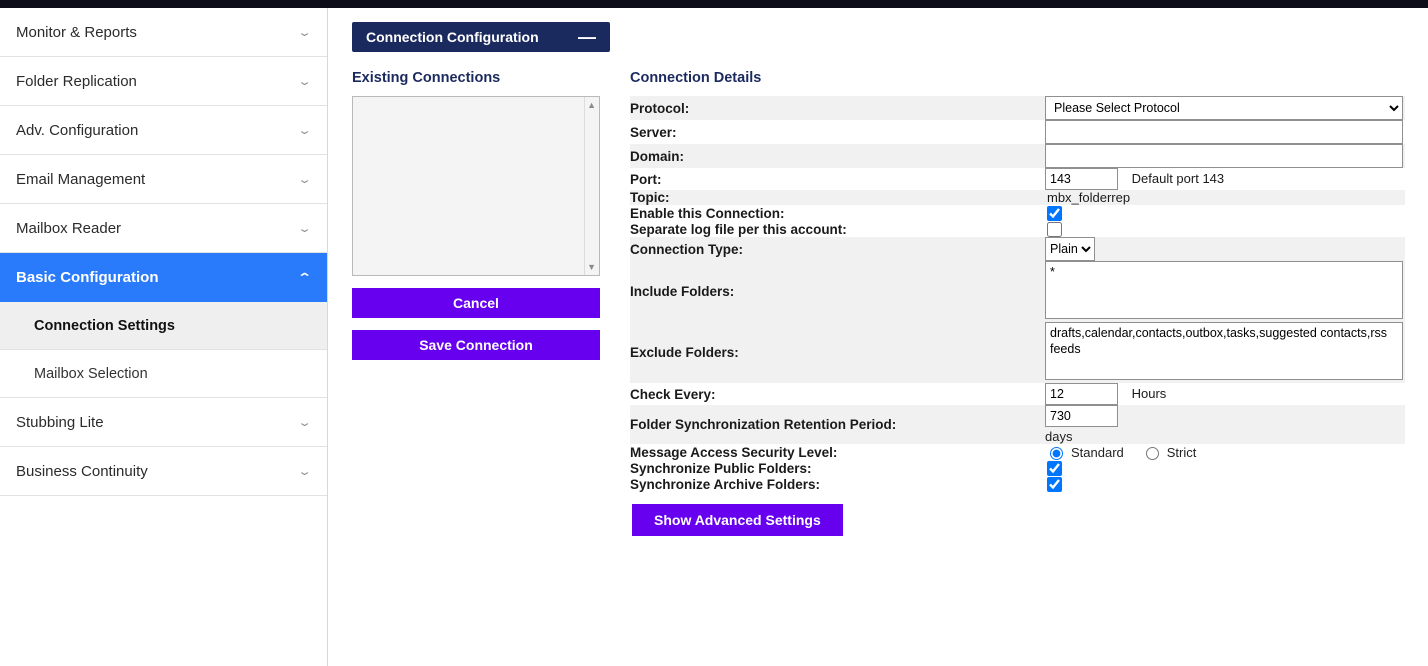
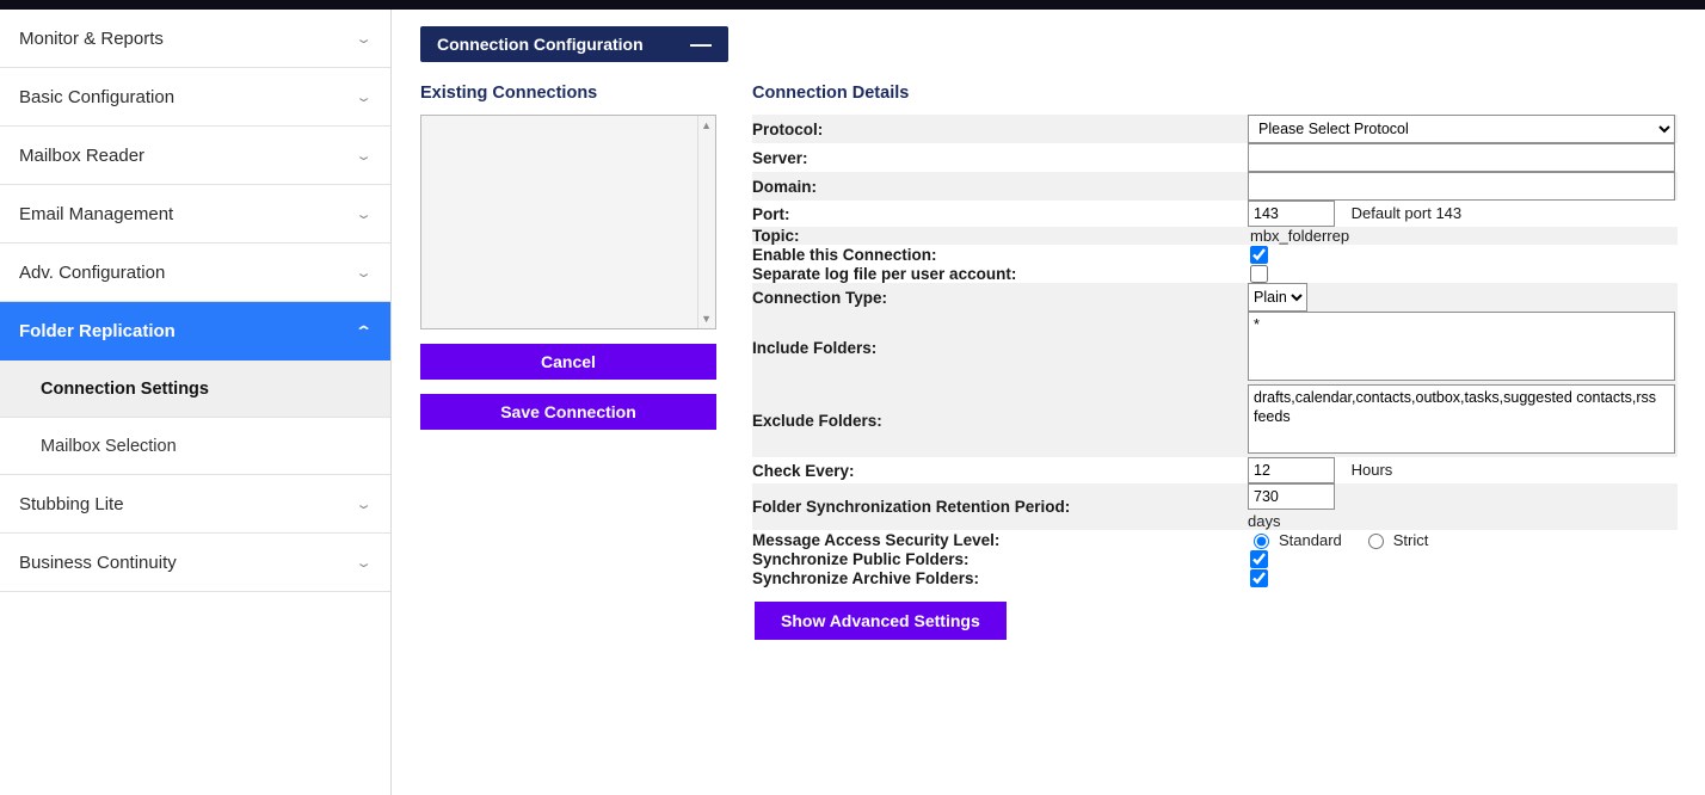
  Monitor & Reports
  ⌄
- Folder Replication
+ Basic Configuration
  ⌄
- Adv. Configuration
+ Mailbox Reader
  ⌄
  Email Management
  ⌄
- Mailbox Reader
+ Adv. Configuration
  ⌄
- Basic Configuration
+ Folder Replication
  ⌃
  Connection Settings
  Mailbox Selection
  Stubbing Lite
  ⌄
  Business Continuity
  ⌄
  Connection Configuration
  —
  Existing Connections
  ▲
  ▼
  Cancel
  Save Connection
  Connection Details
  Protocol:	Please Select Protocol
  Server:
  Domain:
  Port:	143 Default port 143
  Topic:	mbx_folderrep
  Enable this Connection:
- Separate log file per this account:
+ Separate log file per user account:
  Connection Type:	Plain
  Include Folders:	*
  Check Every:	12 Hours
  Folder Synchronization Retention Period:	730 days
  Message Access Security Level:	Standard Strict
  Synchronize Public Folders:
  Synchronize Archive Folders:
  Show Advanced Settings
